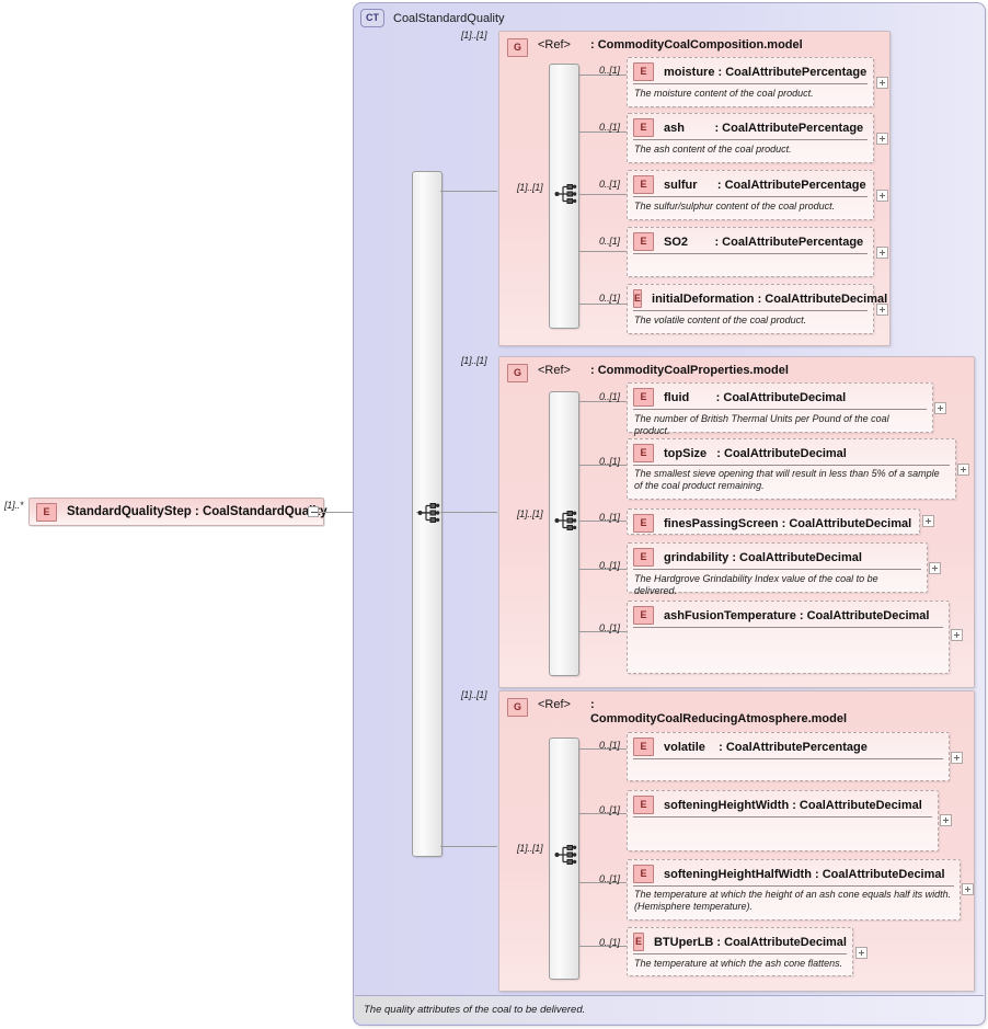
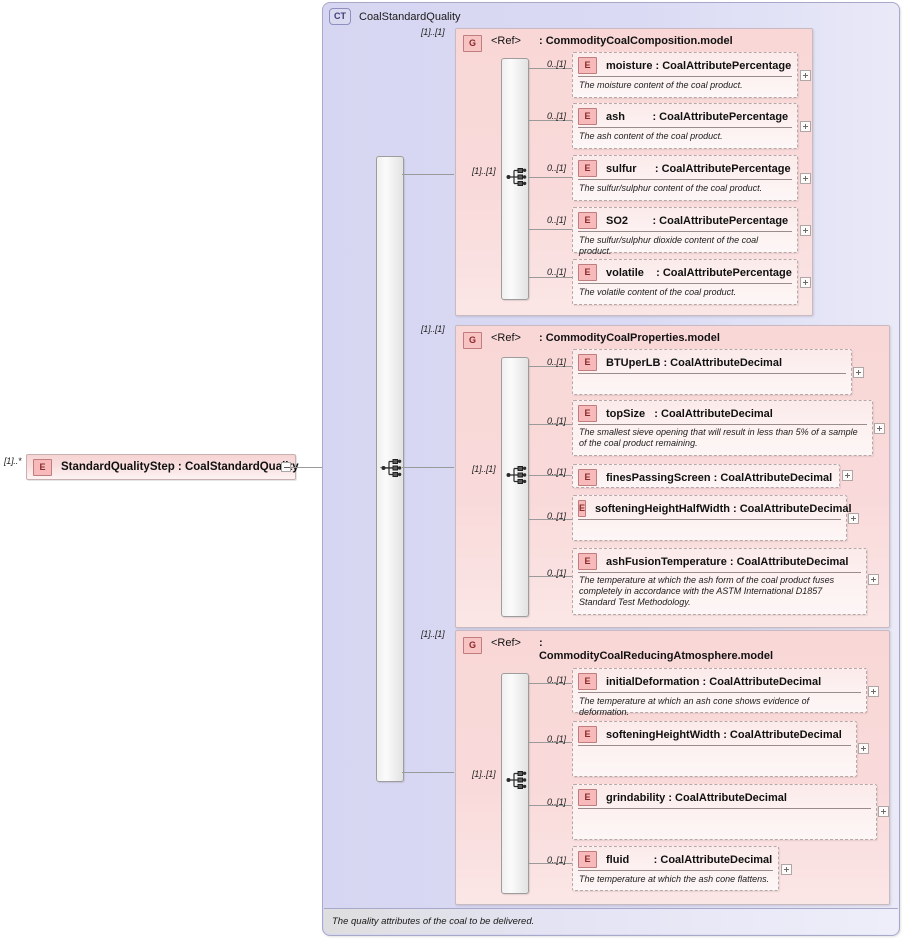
  [1]..*
  E
  StandardQualityStep : CoalStandardQuay
  CT
  CoalStandardQuality
  The quality attributes of the coal to be delivered.
  [1]..[1]
  G
  <Ref>
  : CommodityCoalComposition.model
  [1]..[1]
  0..[1]
  E
  moisture : CoalAttributePercentage
  The moisture content of the coal product.
  0..[1]
  E
  ash : CoalAttributePercentage
  The ash content of the coal product.
  0..[1]
  E
  sulfur : CoalAttributePercentage
  The sulfur/sulphur content of the coal product.
  0..[1]
  E
  SO2 : CoalAttributePercentage
+ The sulfur/sulphur dioxide content of the coal product.
  0..[1]
  E
- initialDeformation : CoalAttributeDecimal
+ volatile : CoalAttributePercentage
  The volatile content of the coal product.
  [1]..[1]
  G
  <Ref>
  : CommodityCoalProperties.model
  [1]..[1]
  0..[1]
  E
- fluid : CoalAttributeDecimal
+ BTUperLB : CoalAttributeDecimal
- The number of British Thermal Units per Pound of the coal product.
  0..[1]
  E
  topSize : CoalAttributeDecimal
  The smallest sieve opening that will result in less than 5% of a sample of the coal product remaining.
  0..[1]
  E
  finesPassingScreen : CoalAttributeDecimal
  0..[1]
  E
- grindability : CoalAttributeDecimal
+ softeningHeightHalfWidth : CoalAttributeDecimal
- The Hardgrove Grindability Index value of the coal to be delivered.
  0..[1]
  E
  ashFusionTemperature : CoalAttributeDecimal
+ The temperature at which the ash form of the coal product fuses completely in accordance with the ASTM International D1857 Standard Test Methodology.
  [1]..[1]
  G
  <Ref>
  : CommodityCoalReducingAtmosphere.model
  [1]..[1]
  0..[1]
  E
- volatile : CoalAttributePercentage
+ initialDeformation : CoalAttributeDecimal
+ The temperature at which an ash cone shows evidence of deformation.
  0..[1]
  E
  softeningHeightWidth : CoalAttributeDecimal
  0..[1]
  E
- softeningHeightHalfWidth : CoalAttributeDecimal
+ grindability : CoalAttributeDecimal
- The temperature at which the height of an ash cone equals half its width. (Hemisphere temperature).
  0..[1]
  E
- BTUperLB : CoalAttributeDecimal
+ fluid : CoalAttributeDecimal
  The temperature at which the ash cone flattens.
